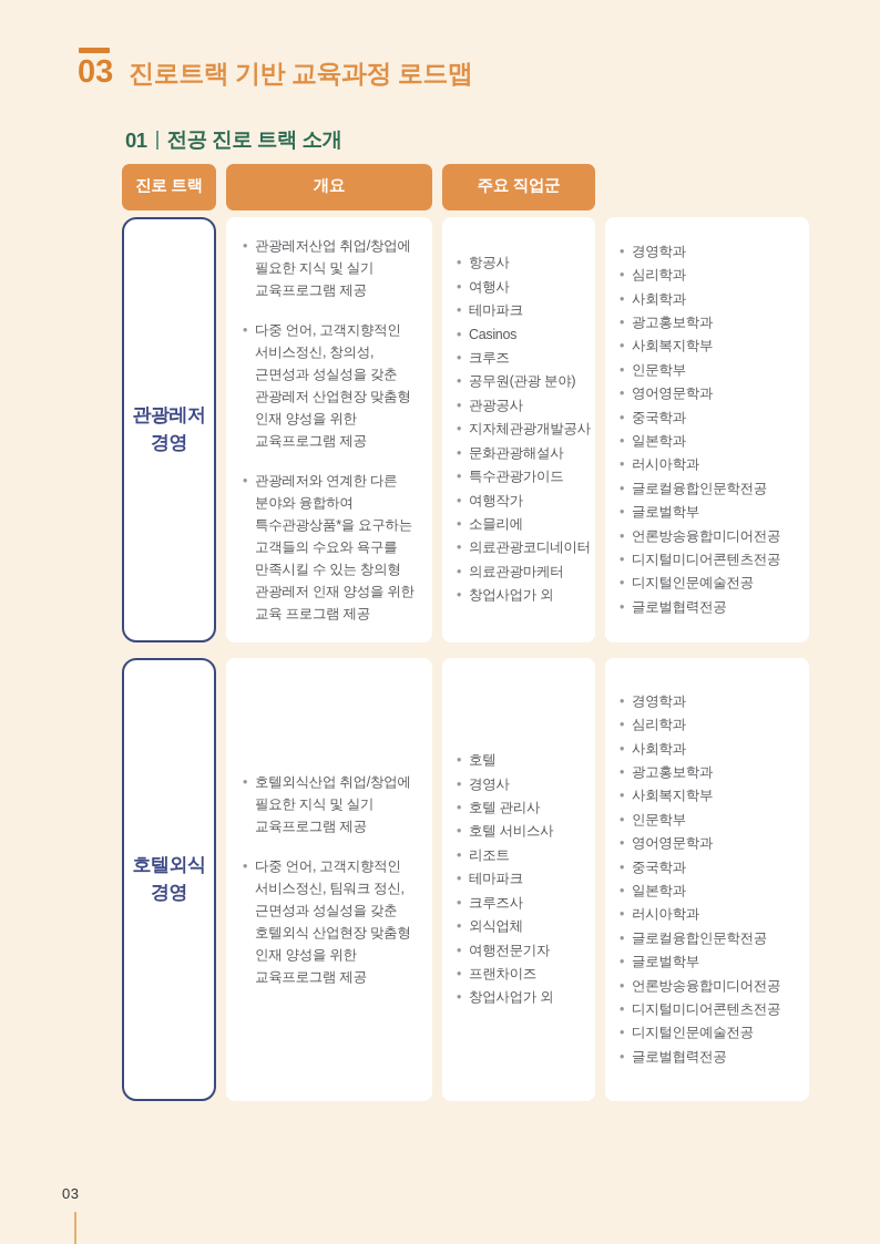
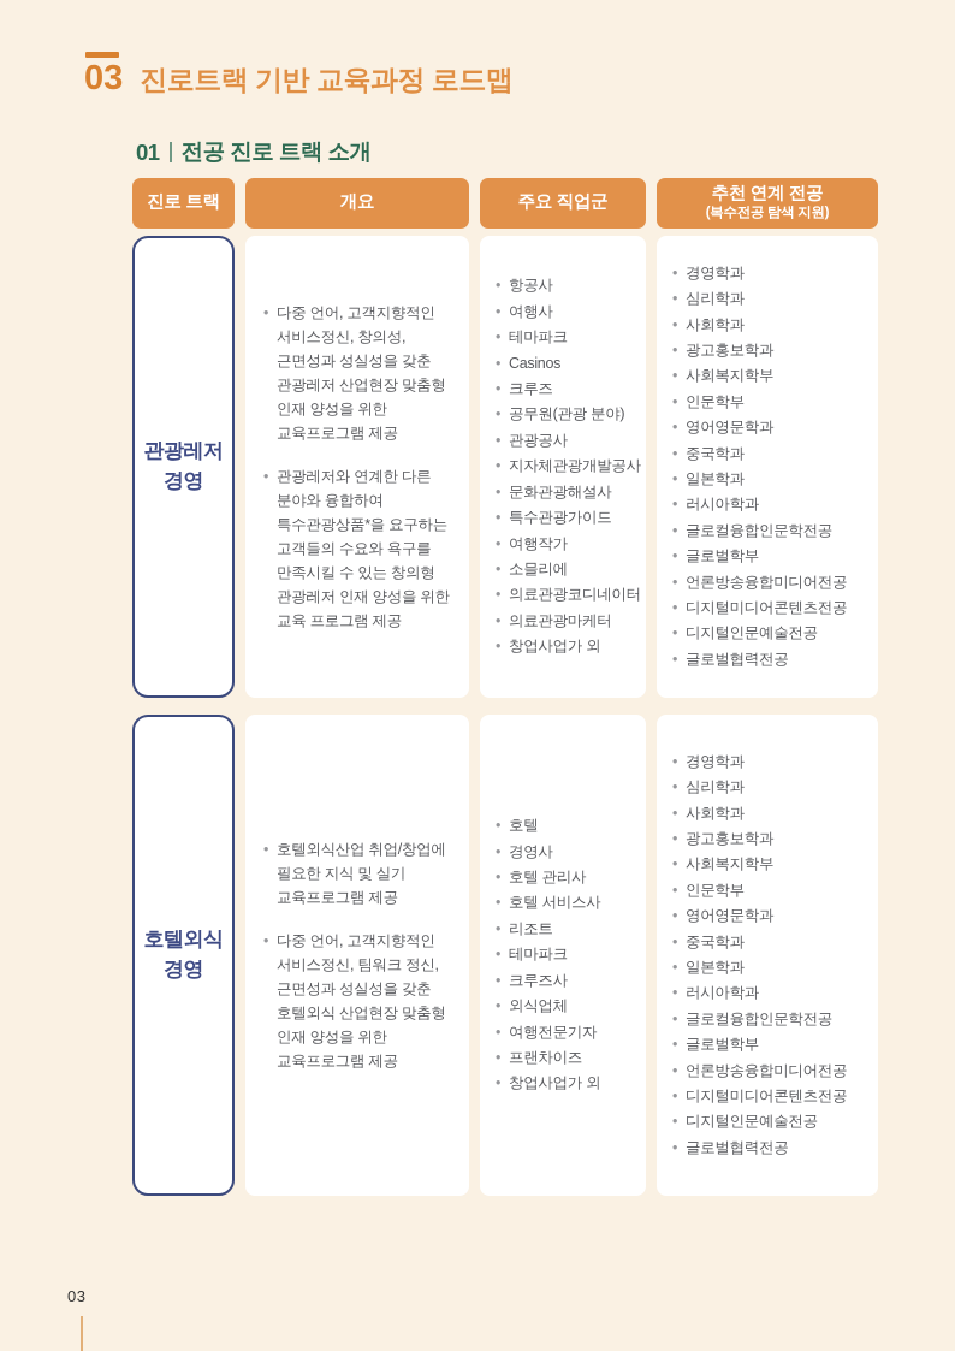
  03
  진로트랙 기반 교육과정 로드맵
  01
  전공 진로 트랙 소개
  진로 트랙
  개요
  주요 직업군
+ 추천 연계 전공
+ (복수전공 탐색 지원)
  관광레저
  경영
- 관광레저산업 취업/창업에 필요한 지식 및 실기 교육프로그램 제공
  다중 언어, 고객지향적인 서비스정신, 창의성, 근면성과 성실성을 갖춘 관광레저 산업현장 맞춤형 인재 양성을 위한 교육프로그램 제공
  관광레저와 연계한 다른 분야와 융합하여 특수관광상품*을 요구하는 고객들의 수요와 욕구를 만족시킬 수 있는 창의형 관광레저 인재 양성을 위한 교육 프로그램 제공
  항공사
  여행사
  테마파크
  Casinos
  크루즈
  공무원(관광 분야)
  관광공사
  지자체관광개발공사
  문화관광해설사
  특수관광가이드
  여행작가
  소믈리에
  의료관광코디네이터
  의료관광마케터
  창업사업가 외
  경영학과
  심리학과
  사회학과
  광고홍보학과
  사회복지학부
  인문학부
  영어영문학과
  중국학과
  일본학과
  러시아학과
  글로컬융합인문학전공
  글로벌학부
  언론방송융합미디어전공
  디지털미디어콘텐츠전공
  디지털인문예술전공
  글로벌협력전공
  호텔외식
  경영
  호텔외식산업 취업/창업에 필요한 지식 및 실기 교육프로그램 제공
  다중 언어, 고객지향적인 서비스정신, 팀워크 정신, 근면성과 성실성을 갖춘 호텔외식 산업현장 맞춤형 인재 양성을 위한 교육프로그램 제공
  호텔
  경영사
  호텔 관리사
  호텔 서비스사
  리조트
  테마파크
  크루즈사
  외식업체
  여행전문기자
  프랜차이즈
  창업사업가 외
  경영학과
  심리학과
  사회학과
  광고홍보학과
  사회복지학부
  인문학부
  영어영문학과
  중국학과
  일본학과
  러시아학과
  글로컬융합인문학전공
  글로벌학부
  언론방송융합미디어전공
  디지털미디어콘텐츠전공
  디지털인문예술전공
  글로벌협력전공
  03
